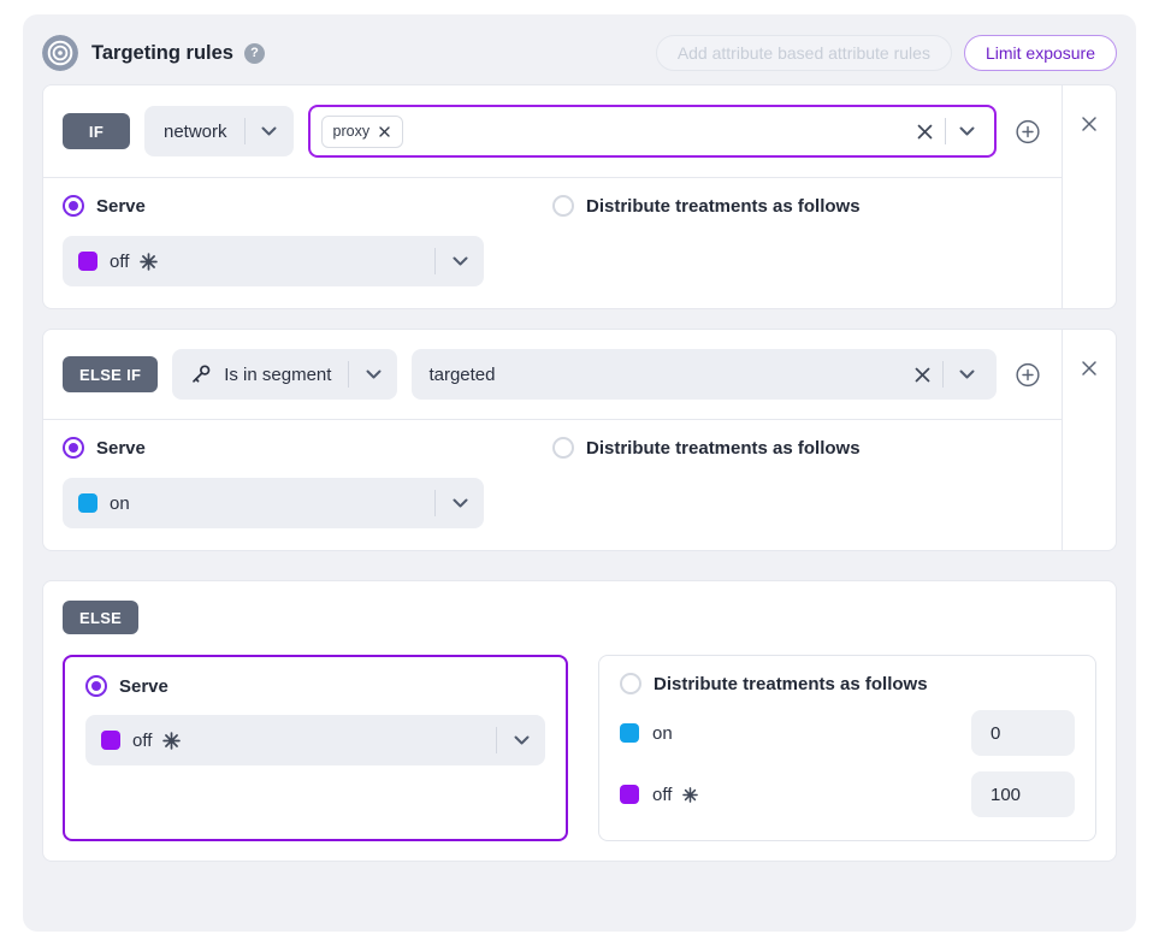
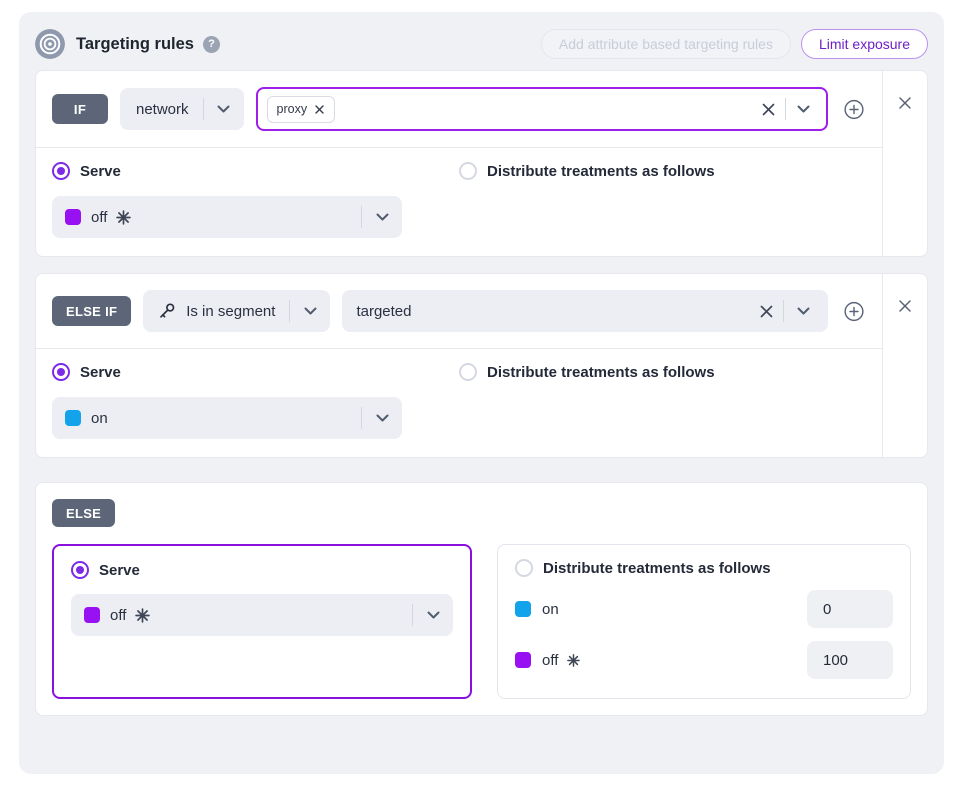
  Targeting rules
  ?
- Add attribute based attribute rules
+ Add attribute based targeting rules
  Limit exposure
  IF
  network
  proxy
  Serve
  Distribute treatments as follows
  off
  ELSE IF
  Is in segment
  targeted
  Serve
  Distribute treatments as follows
  on
  ELSE
  Serve
  off
  Distribute treatments as follows
  on
  0
  off
  100
